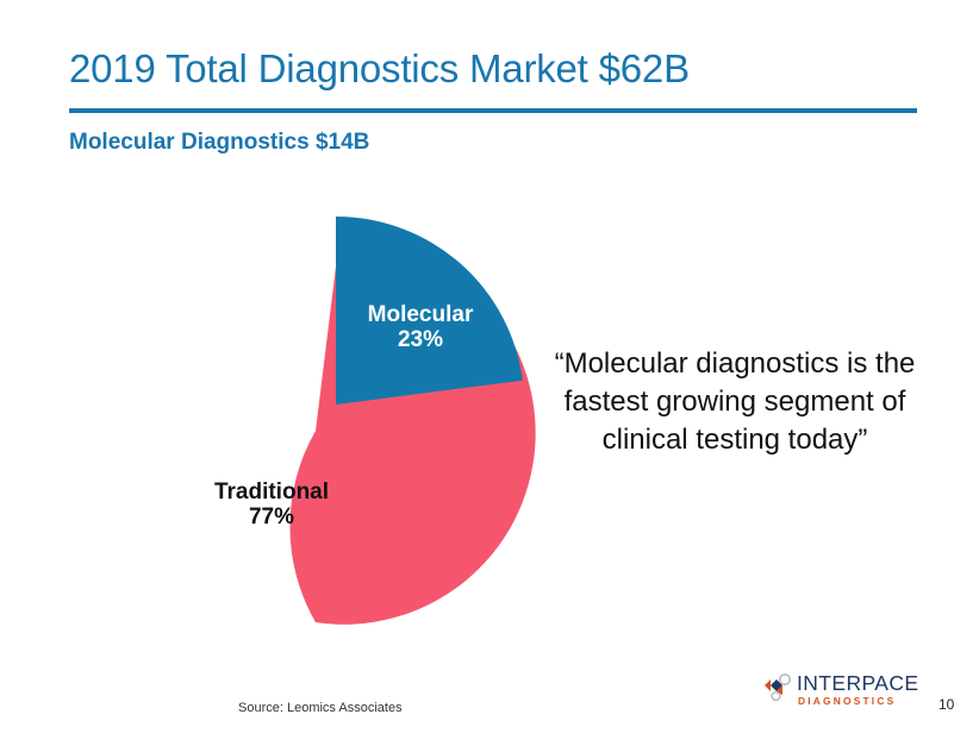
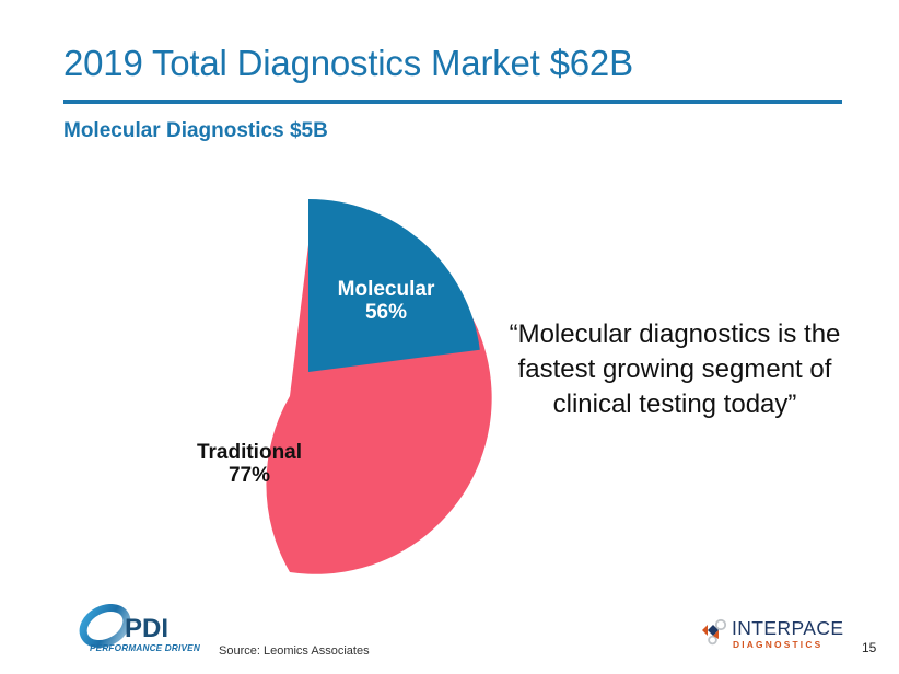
  2019 Total Diagnostics Market $62B
- Molecular Diagnostics $14B
+ Molecular Diagnostics $5B
  Molecular
- 23%
+ 56%
  Traditional
  77%
  “Molecular diagnostics is the fastest growing segment of clinical testing today”
  Source: Leomics Associates
+ PDI
+ PERFORMANCE DRIVEN
  INTERPACE
  DIAGNOSTICS
- 10
+ 15
